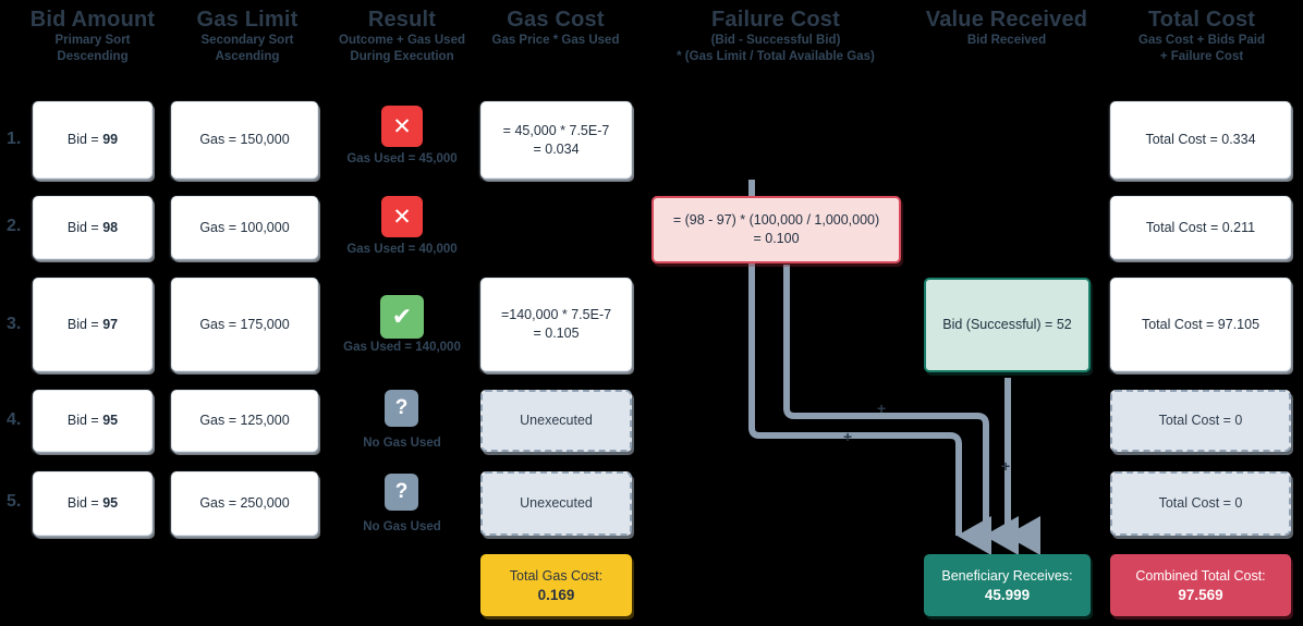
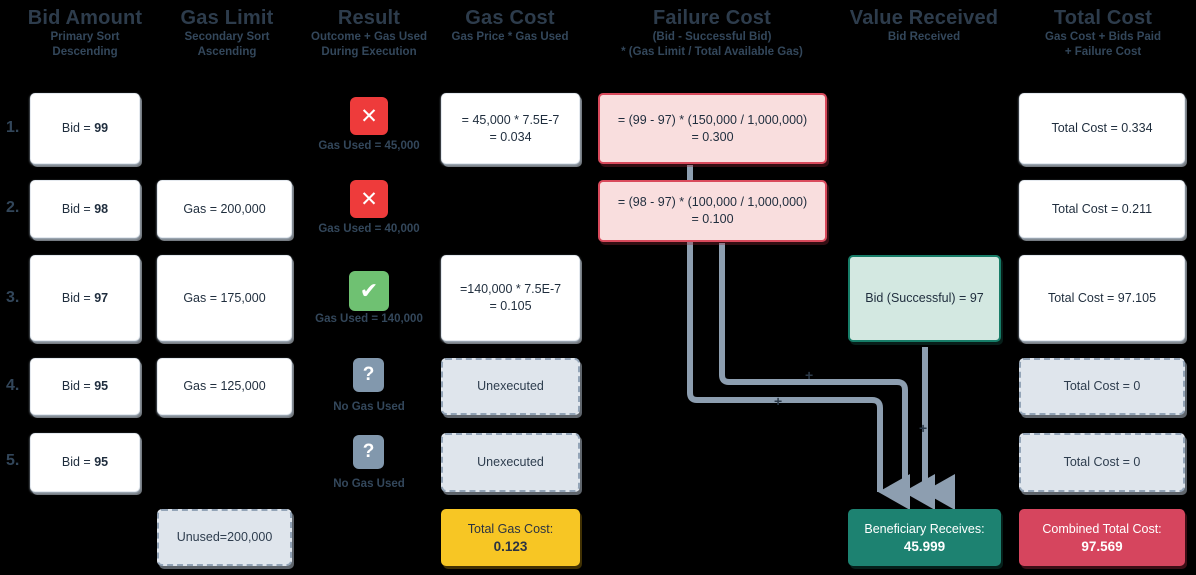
  Bid Amount
  Primary Sort
  Descending
  Gas Limit
  Secondary Sort
  Ascending
  Result
  Outcome + Gas Used
  During Execution
  Gas Cost
  Gas Price * Gas Used
  Failure Cost
  (Bid - Successful Bid)
  * (Gas Limit / Total Available Gas)
  Value Received
  Bid Received
  Total Cost
  Gas Cost + Bids Paid
  + Failure Cost
  +
  +
  +
  1.
  Bid = 99
- Gas = 150,000
  ✕
  Gas Used = 45,000
  = 45,000 * 7.5E-7
  = 0.034
+ = (99 - 97) * (150,000 / 1,000,000)
+ = 0.300
  Total Cost = 0.334
  2.
  Bid = 98
- Gas = 100,000
+ Gas = 200,000
  ✕
  Gas Used = 40,000
  = (98 - 97) * (100,000 / 1,000,000)
  = 0.100
  Total Cost = 0.211
  3.
  Bid = 97
  Gas = 175,000
  ✔
  Gas Used = 140,000
  =140,000 * 7.5E-7
  = 0.105
- Bid (Successful) = 52
+ Bid (Successful) = 97
  Total Cost = 97.105
  4.
  Bid = 95
  Gas = 125,000
  ?
  No Gas Used
  Unexecuted
  Total Cost = 0
  5.
  Bid = 95
- Gas = 250,000
  ?
  No Gas Used
  Unexecuted
  Total Cost = 0
+ Unused=200,000
  Total Gas Cost:
- 0.169
+ 0.123
  Beneficiary Receives:
  45.999
  Combined Total Cost:
  97.569
